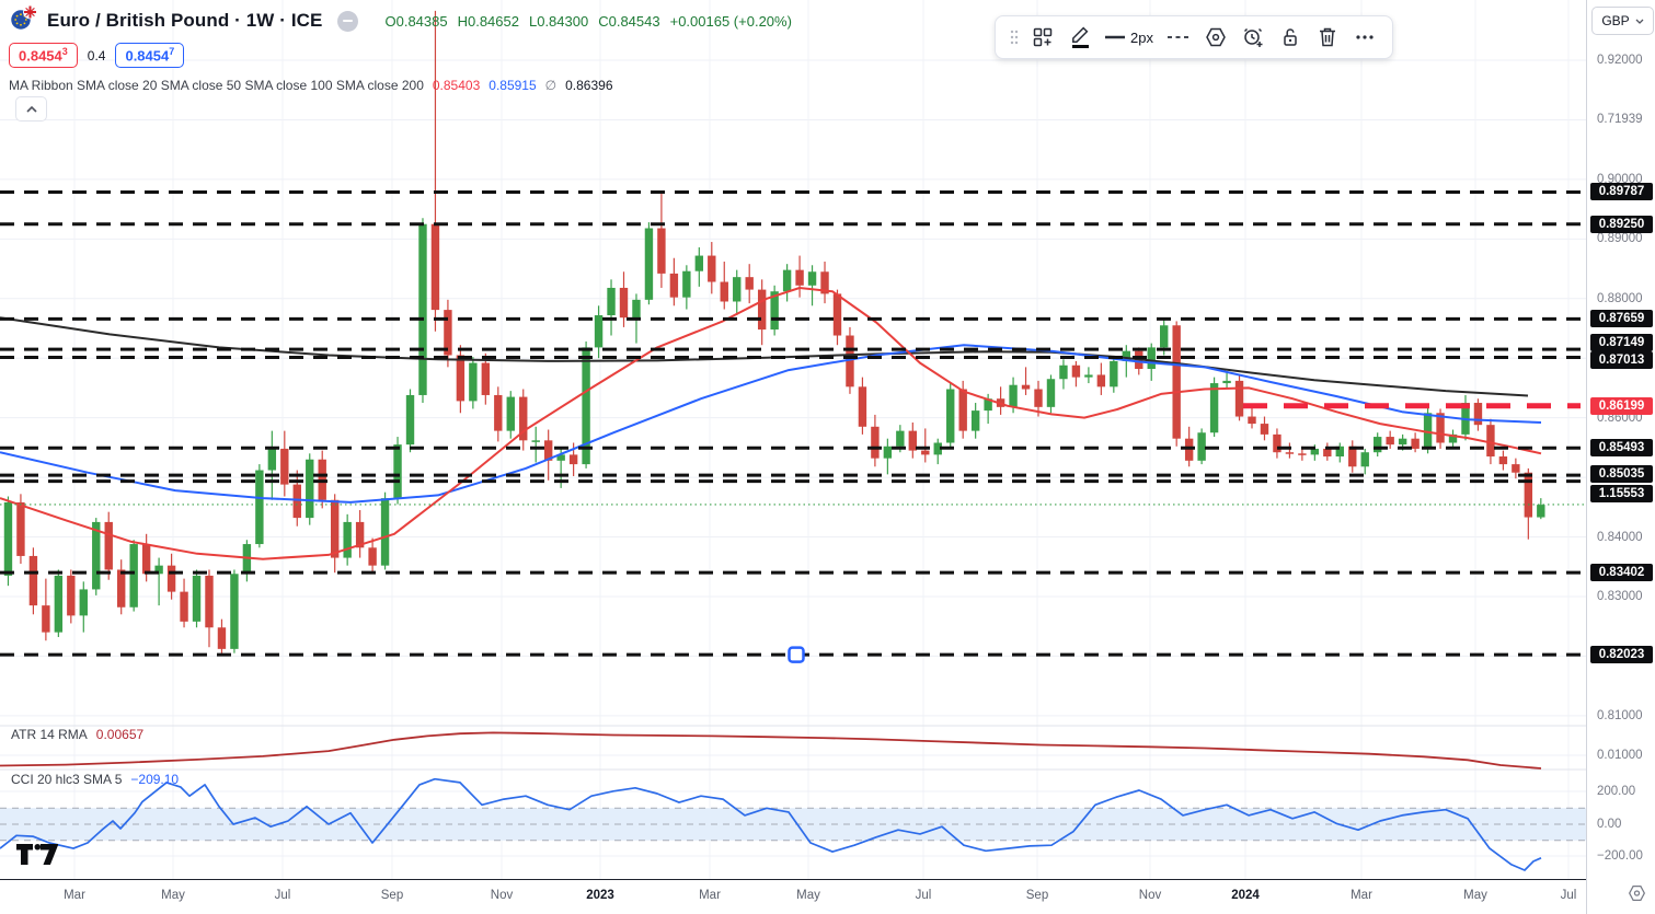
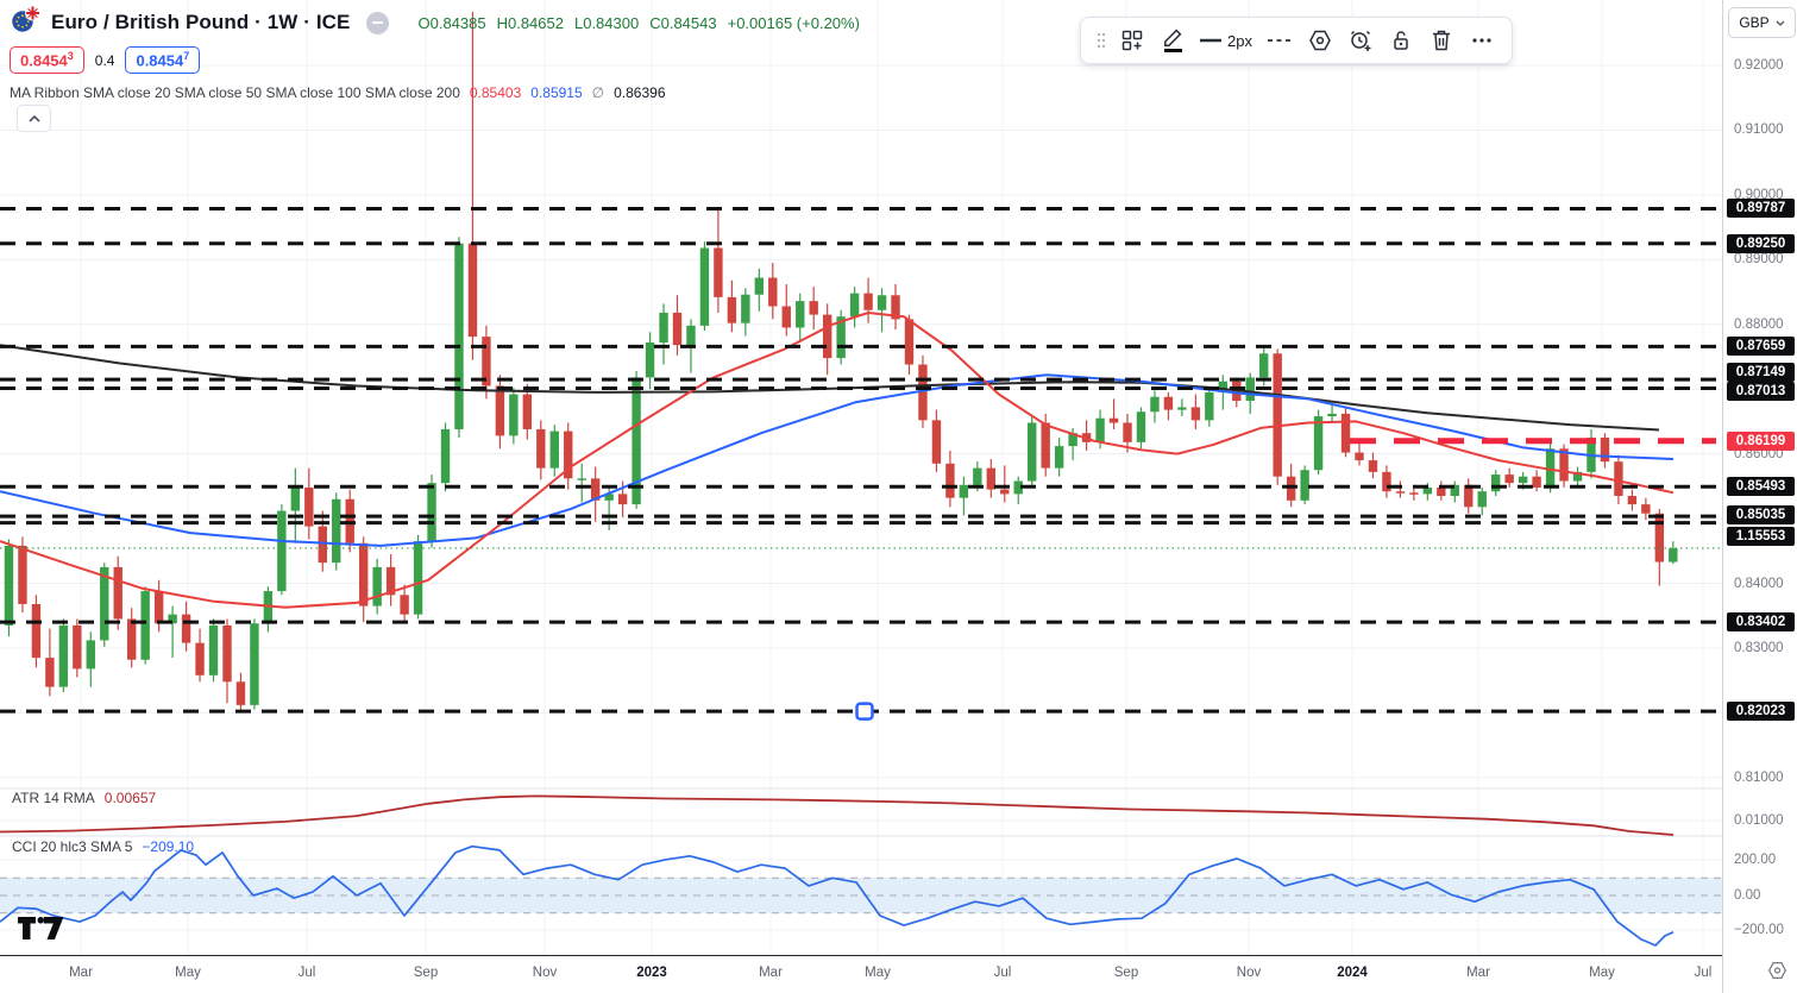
  Euro / British Pound · 1W · ICE
  O0.84385
  H0.84652
  L0.84300
  C0.84543
  +0.00165 (+0.20%)
  0.84543
  0.4
  0.84547
  MA Ribbon SMA close 20 SMA close 50 SMA close 100 SMA close 200
  0.85403
  0.85915
  ∅
  0.86396
  ATR 14 RMA
  0.00657
  CCI 20 hlc3 SMA 5
  −209.10
  2px
  GBP
  0.92000
- 0.71939
+ 0.91000
  0.90000
  0.89000
  0.88000
  0.86000
  0.84000
  0.83000
  0.81000
  0.01000
  200.00
  0.00
  −200.00
  0.89787
  0.89250
  0.87659
  0.87149
  0.87013
  0.85493
  0.85035
  1.15553
  0.83402
  0.82023
  0.86199
  Mar
  May
  Jul
  Sep
  Nov
  2023
  Mar
  May
  Jul
  Sep
  Nov
  2024
  Mar
  May
  Jul
